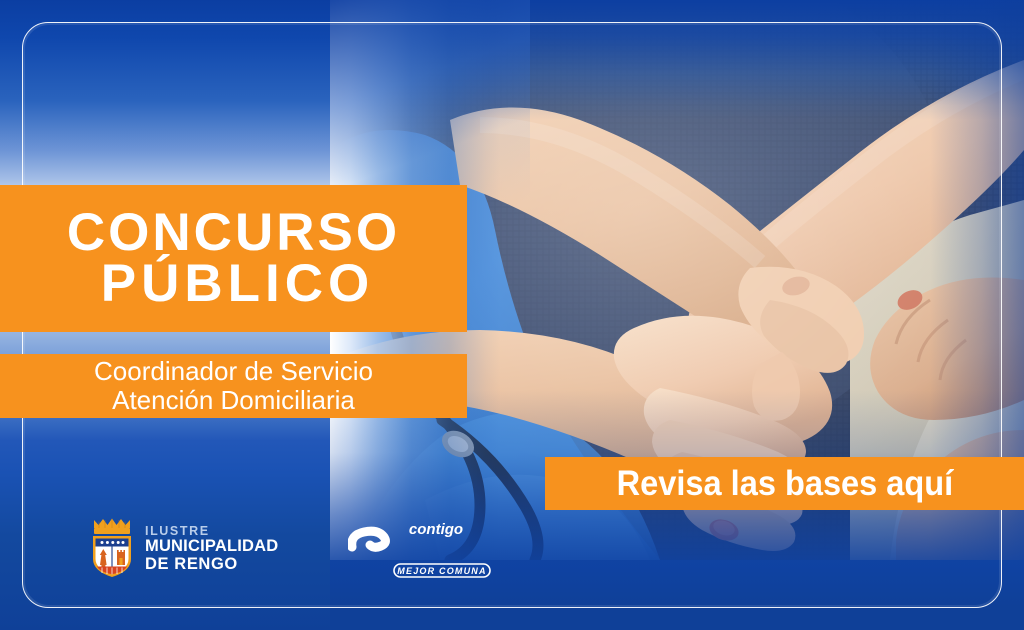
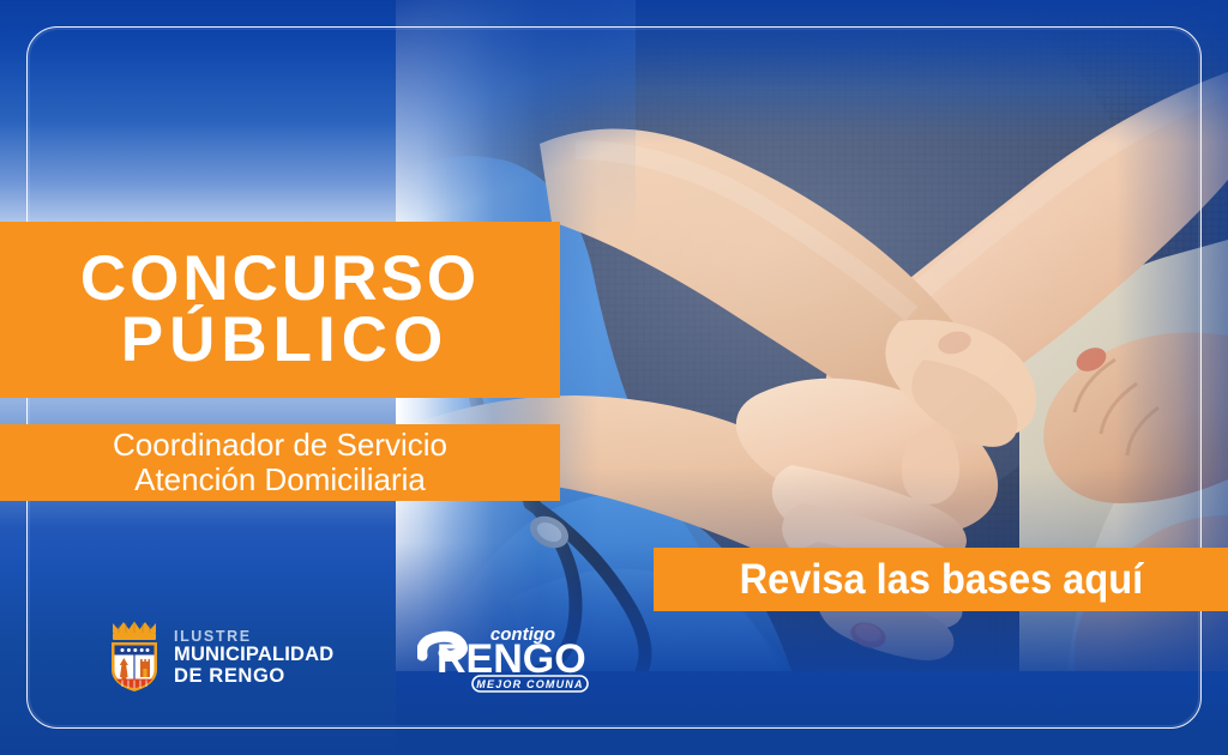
  CONCURSO
  PÚBLICO
  Coordinador de Servicio
  Atención Domiciliaria
  Revisa las bases aquí
  ILUSTRE
  MUNICIPALIDAD
  DE RENGO
  contigo
+ RENGO
  MEJOR COMUNA
